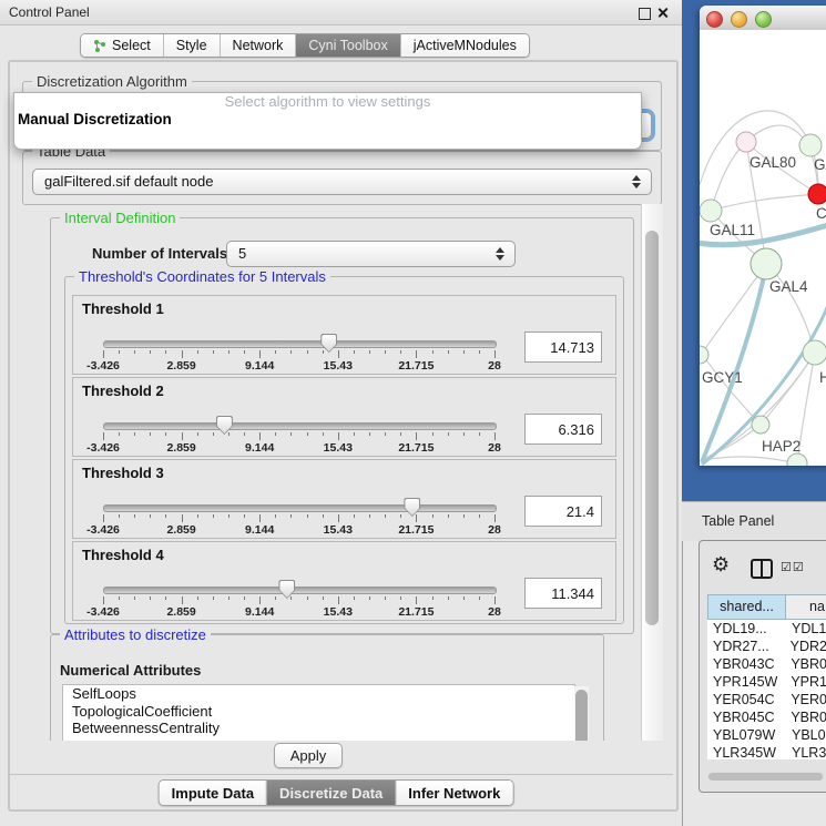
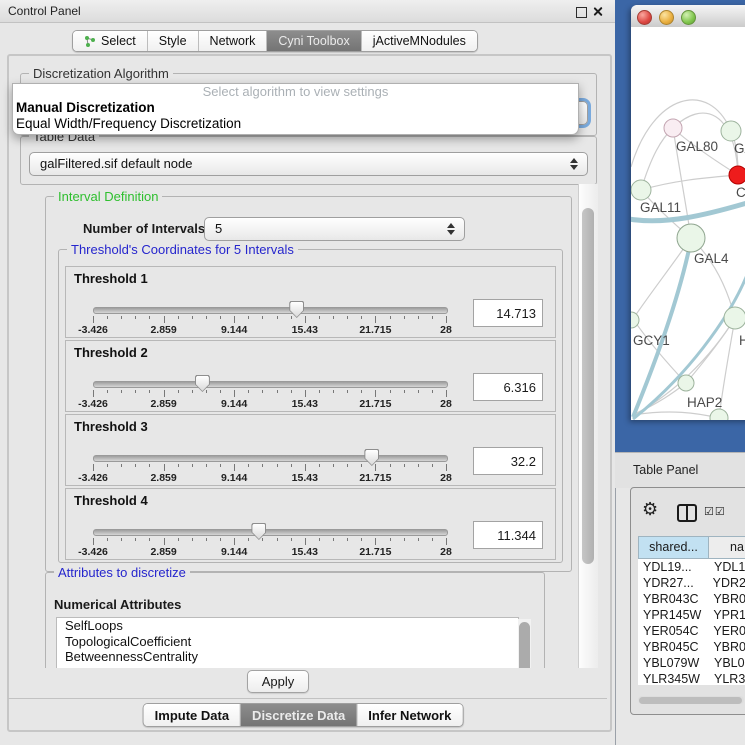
  Control Panel
  Select
  Style
  Network
  Cyni Toolbox
  jActiveMNodules
  Discretization Algorithm
  Table Data
  galFiltered.sif default node
  Select algorithm to view settings
  Manual Discretization
+ Equal Width/Frequency Discretization
  Interval Definition
  Number of Intervals
  5
  Threshold's Coordinates for 5 Intervals
  Threshold 1
  -3.426
  2.859
  9.144
  15.43
  21.715
  28
  14.713
  Threshold 2
  -3.426
  2.859
  9.144
  15.43
  21.715
  28
  6.316
  Threshold 3
  -3.426
  2.859
  9.144
  15.43
  21.715
  28
- 21.4
+ 32.2
  Threshold 4
  -3.426
  2.859
  9.144
  15.43
  21.715
  28
  11.344
  Attributes to discretize
  Numerical Attributes
  SelfLoops
  TopologicalCoefficient
  BetweennessCentrality
  Apply
  Impute Data
  Discretize Data
  Infer Network
  GAL80
  C
  GAL11
  GAL4
  GCY1
  H
  HAP2
  Table Panel
  ⚙
  ☑☑
  shared...
  na
  YDL19...
  YDL1
  YDR27...
  YDR2
  YBR043C
  YBR0
  YPR145W
  YPR1
  YER054C
  YER0
  YBR045C
  YBR0
  YBL079W
  YBL0
  YLR345W
  YLR3
